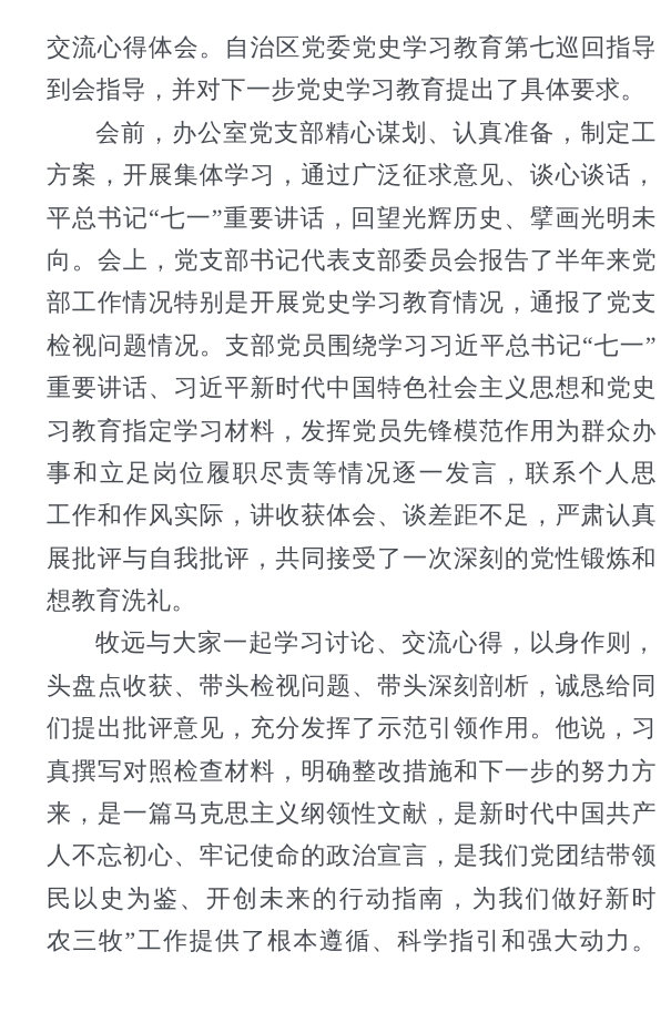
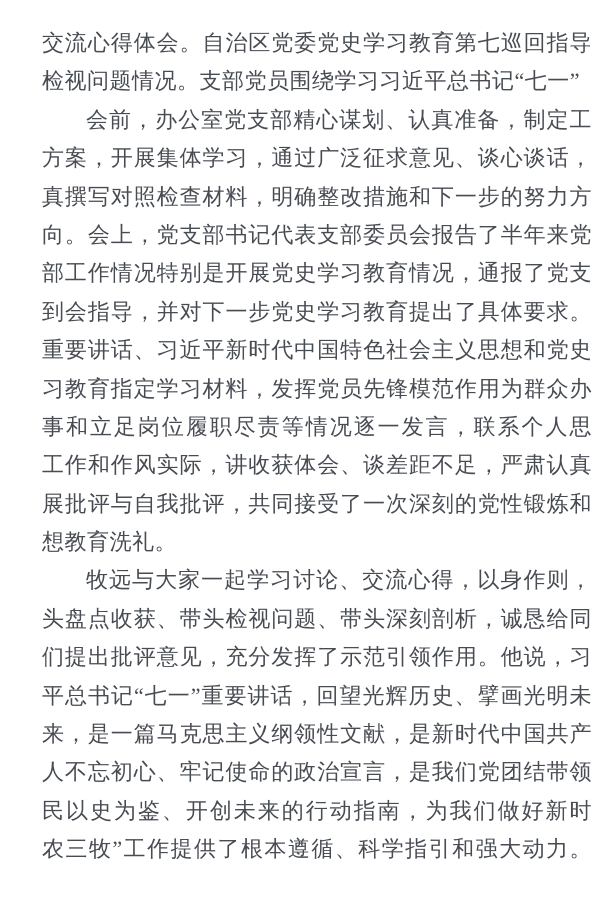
  交流心得体会。自治区党委党史学习教育第七巡回指导
- 到会指导，并对下一步党史学习教育提出了具体要求。
+ 检视问题情况。支部党员围绕学习习近平总书记“七一”
  会前，办公室党支部精心谋划、认真准备，制定工
  方案，开展集体学习，通过广泛征求意见、谈心谈话，
- 平总书记“七一”重要讲话，回望光辉历史、擘画光明未
+ 真撰写对照检查材料，明确整改措施和下一步的努力方
  向。会上，党支部书记代表支部委员会报告了半年来党
  部工作情况特别是开展党史学习教育情况，通报了党支
- 检视问题情况。支部党员围绕学习习近平总书记“七一”
+ 到会指导，并对下一步党史学习教育提出了具体要求。
  重要讲话、习近平新时代中国特色社会主义思想和党史
  习教育指定学习材料，发挥党员先锋模范作用为群众办
  事和立足岗位履职尽责等情况逐一发言，联系个人思
  工作和作风实际，讲收获体会、谈差距不足，严肃认真
  展批评与自我批评，共同接受了一次深刻的党性锻炼和
  想教育洗礼。
  牧远与大家一起学习讨论、交流心得，以身作则，
  头盘点收获、带头检视问题、带头深刻剖析，诚恳给同
  们提出批评意见，充分发挥了示范引领作用。他说，习
- 真撰写对照检查材料，明确整改措施和下一步的努力方
+ 平总书记“七一”重要讲话，回望光辉历史、擘画光明未
  来，是一篇马克思主义纲领性文献，是新时代中国共产
  人不忘初心、牢记使命的政治宣言，是我们党团结带领
  民以史为鉴、开创未来的行动指南，为我们做好新时
  农三牧”工作提供了根本遵循、科学指引和强大动力。
